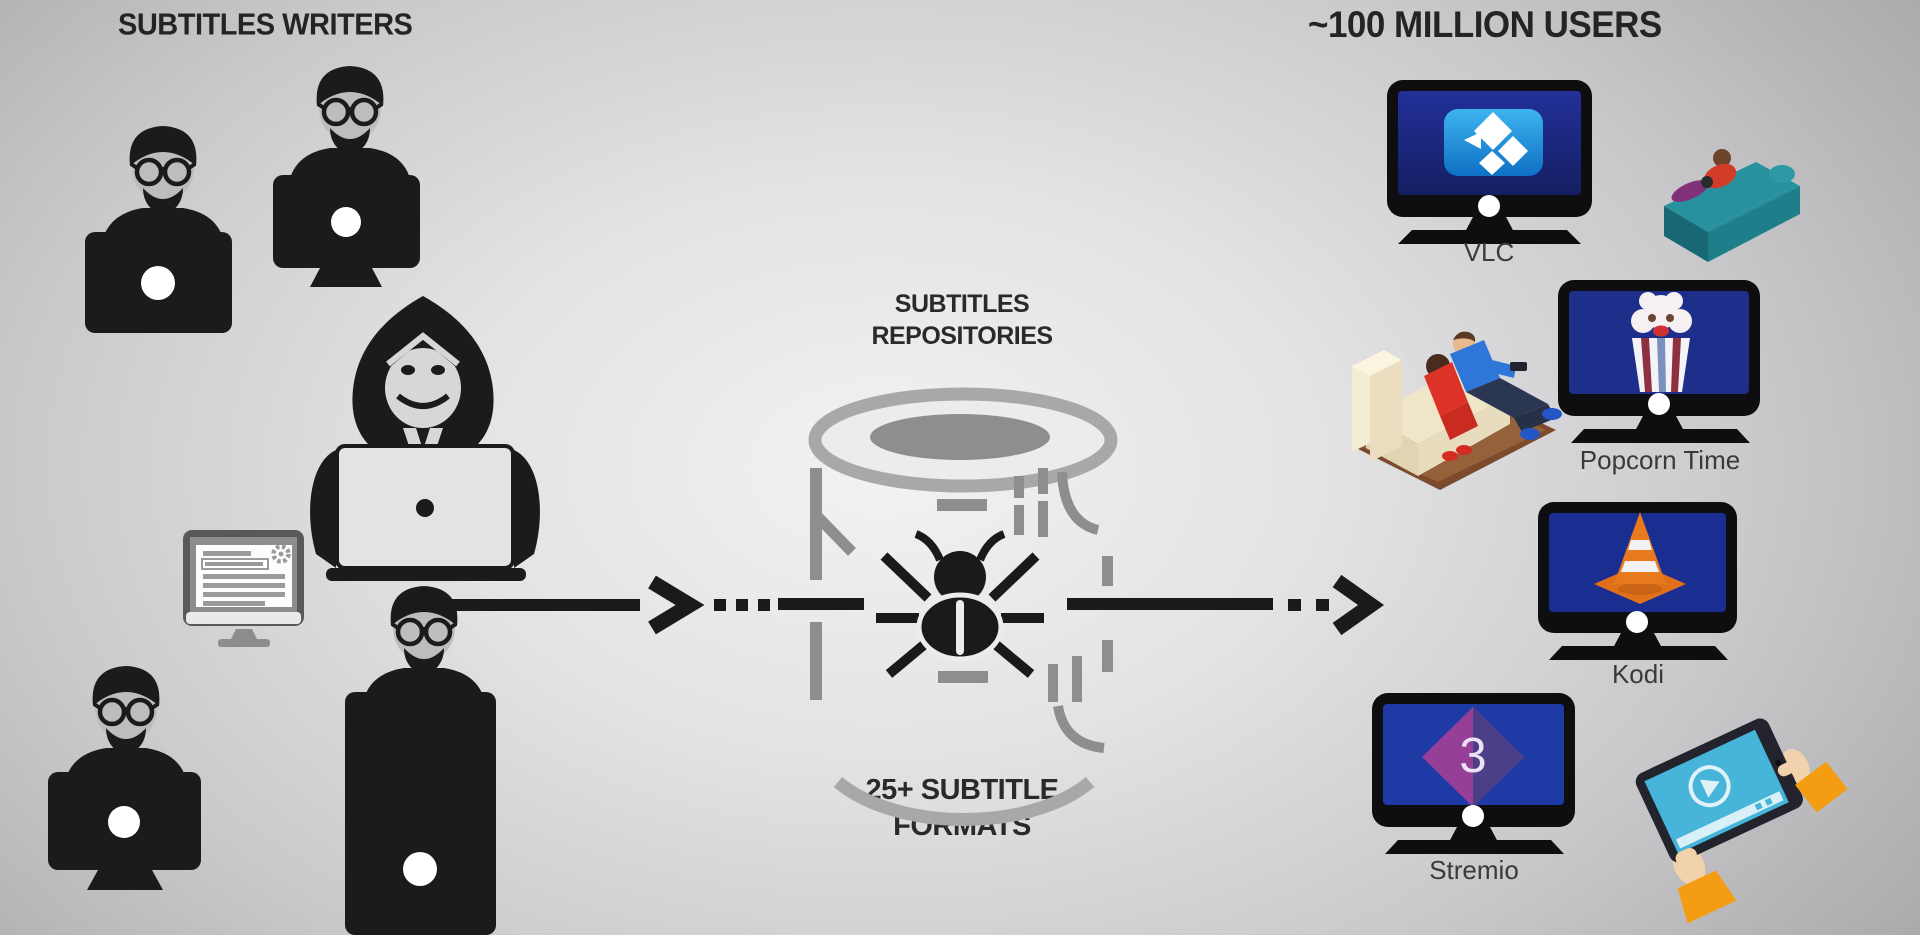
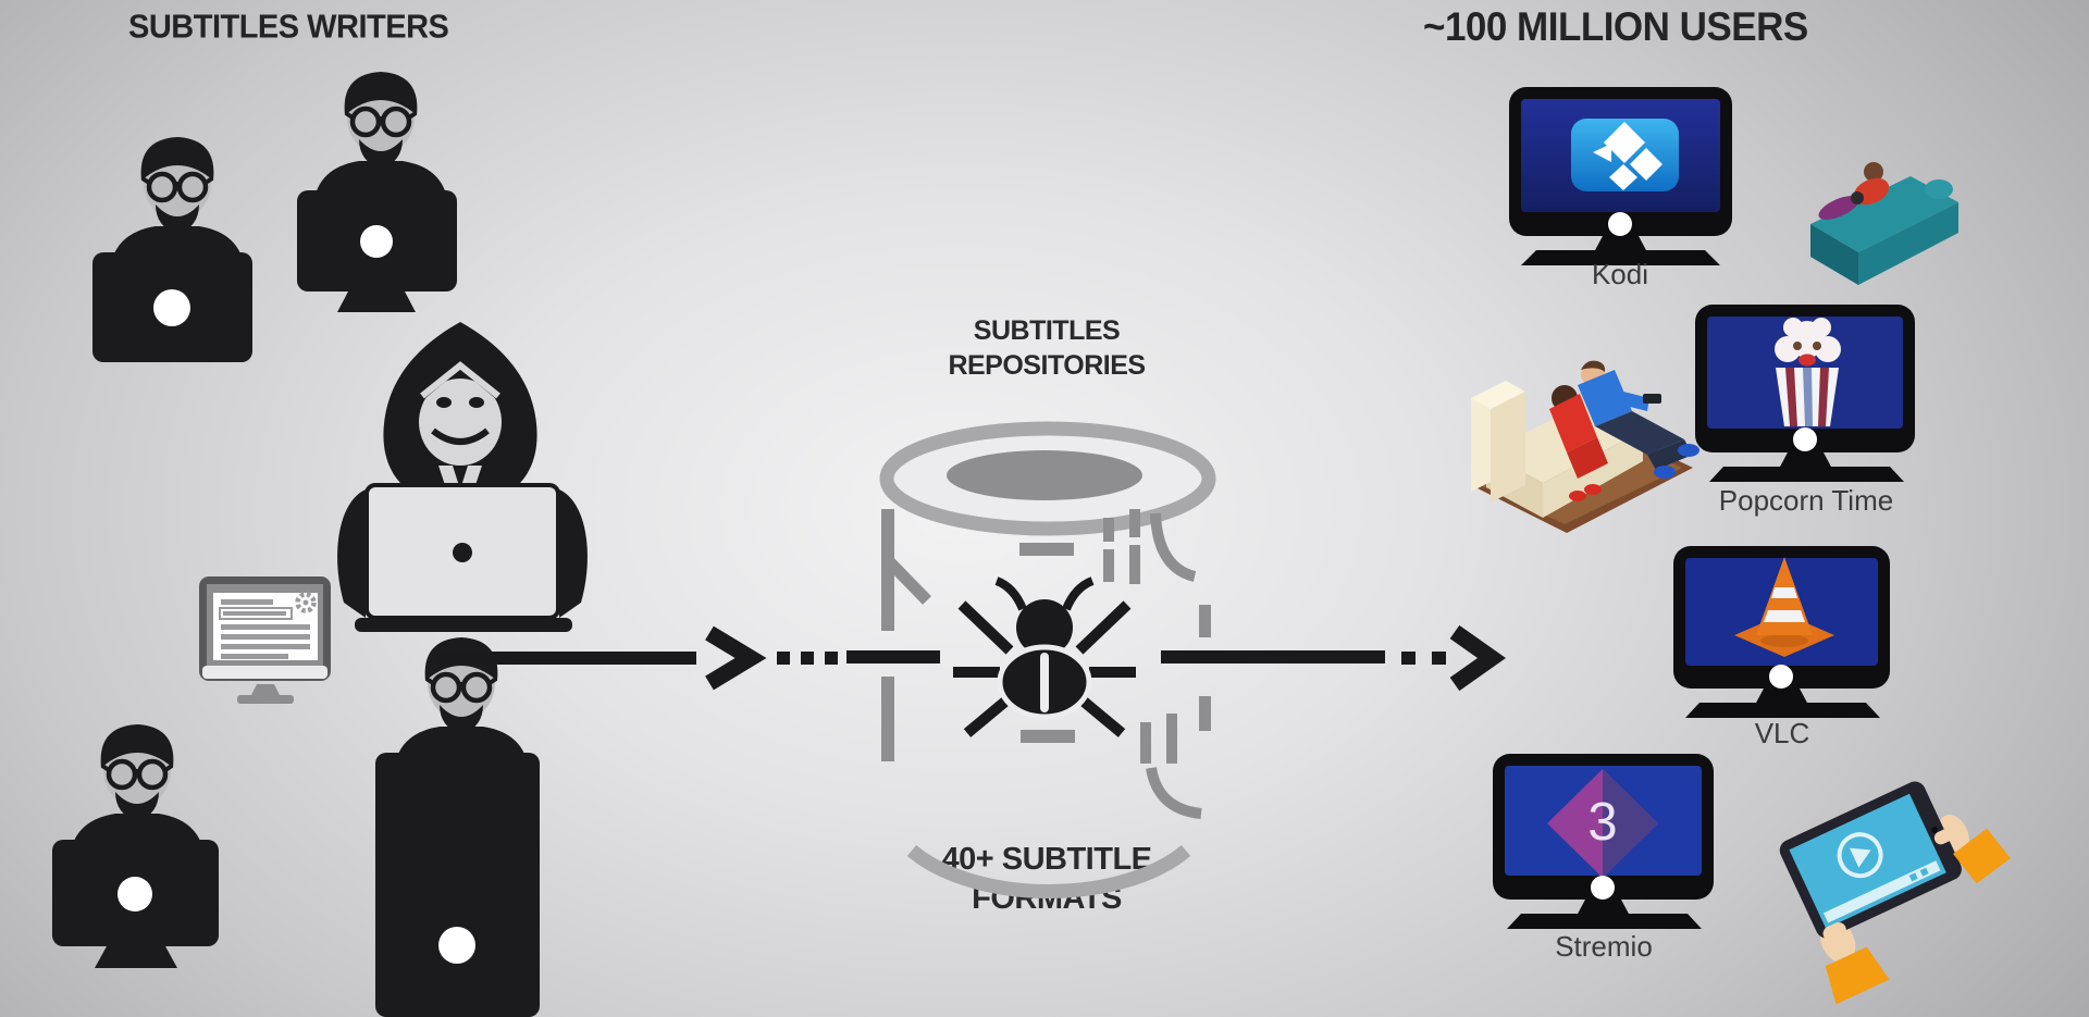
  SUBTITLES WRITERS
  ~100 MILLION USERS
  SUBTITLES
  REPOSITORIES
- 25+ SUBTITLE
+ 40+ SUBTITLE
  FORATS
- VLC
+ Kodi
  Popcorn Time
- Kodi
+ VLC
  Stremio
  3
